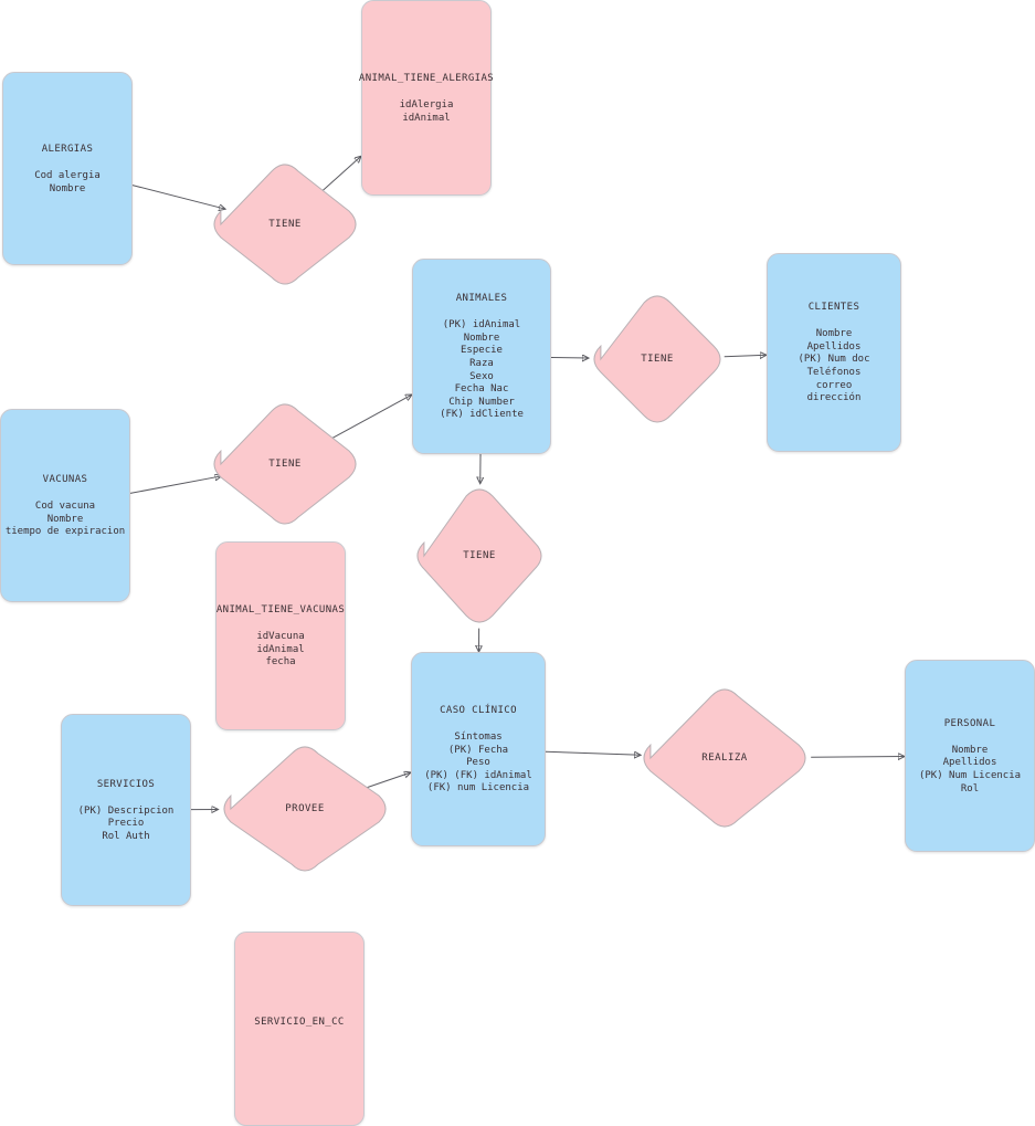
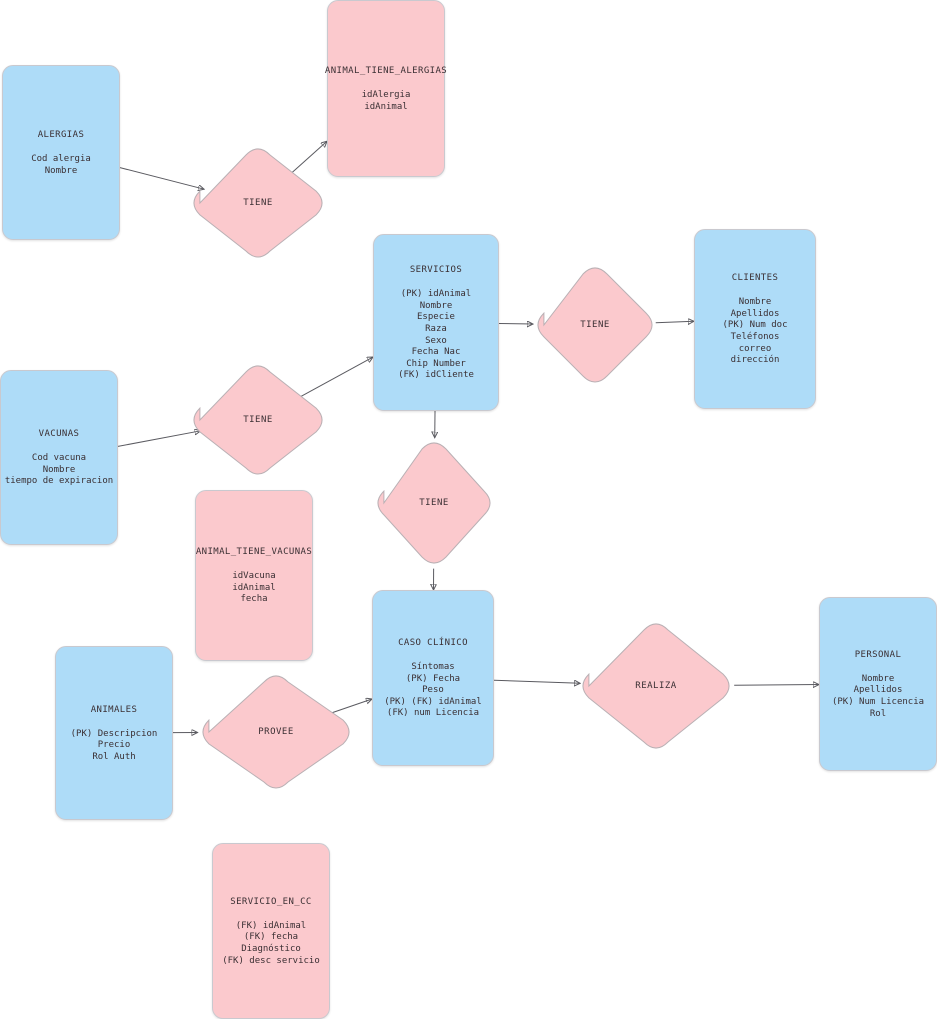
  ALERGIAS
  Cod alergia
  Nombre
  ANIMAL_TIENE_ALERGIAS
  idAlergia
  idAnimal
- ANIMALES
+ SERVICIOS
  (PK) idAnimal
  Nombre
  Especie
  Raza
  Sexo
  Fecha Nac
  Chip Number
  (FK) idCliente
  CLIENTES
  Nombre
  Apellidos
  (PK) Num doc
  Teléfonos
  correo
  dirección
  VACUNAS
  Cod vacuna
  Nombre
  tiempo de expiracion
  ANIMAL_TIENE_VACUNAS
  idVacuna
  idAnimal
  fecha
  CASO CLÍNICO
  Síntomas
  (PK) Fecha
  Peso
  (PK) (FK) idAnimal
  (FK) num Licencia
- SERVICIOS
+ ANIMALES
  (PK) Descripcion
  Precio
  Rol Auth
  PERSONAL
  Nombre
  Apellidos
  (PK) Num Licencia
  Rol
  SERVICIO_EN_CC
+ (FK) idAnimal
+ (FK) fecha
+ Diagnóstico
+ (FK) desc servicio
  TIENE
  TIENE
  TIENE
  TIENE
  PROVEE
  REALIZA
